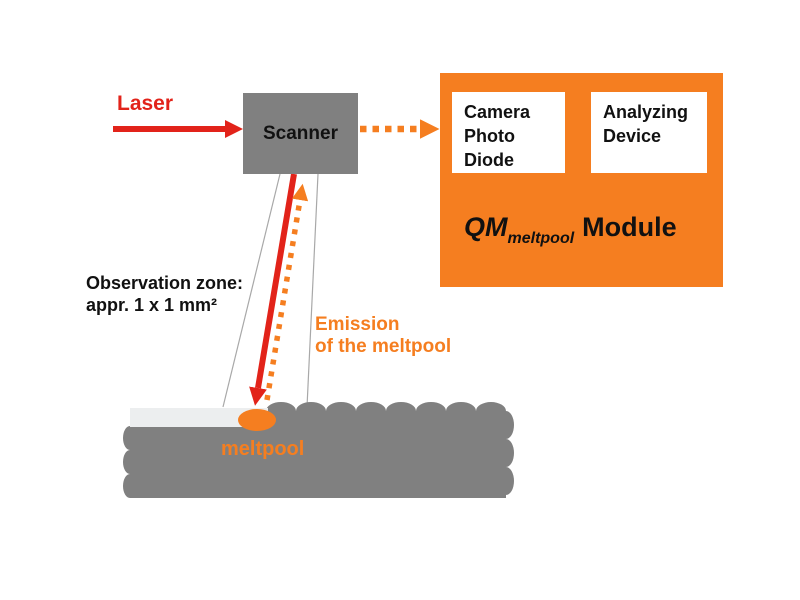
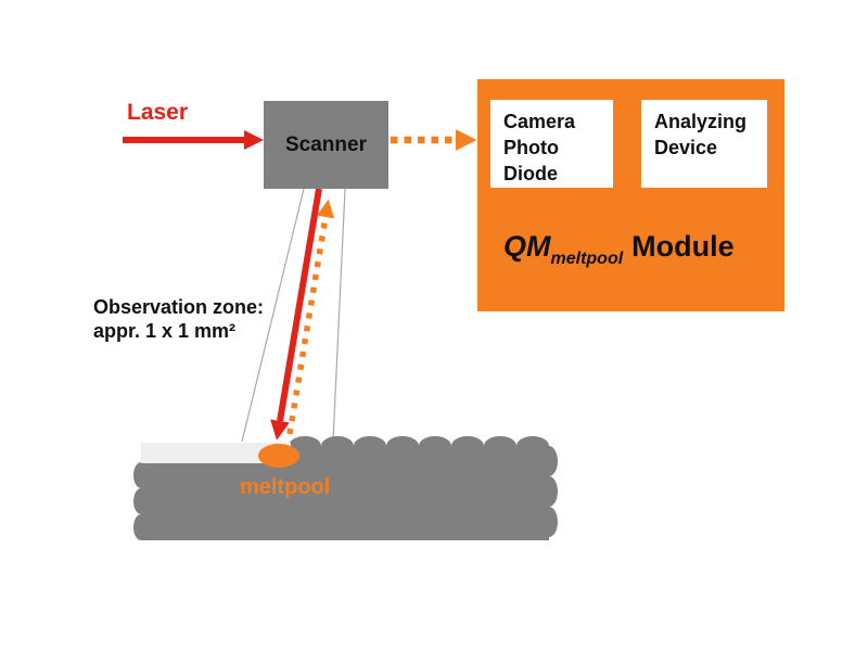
  Laser
  Scanner
  Camera
  Photo
  Diode
  Analyzing
  Device
  QMmeltpoolModule
  Observation zone:
  appr. 1 x 1 mm²
- Emission
- of the meltpool
  meltpool
